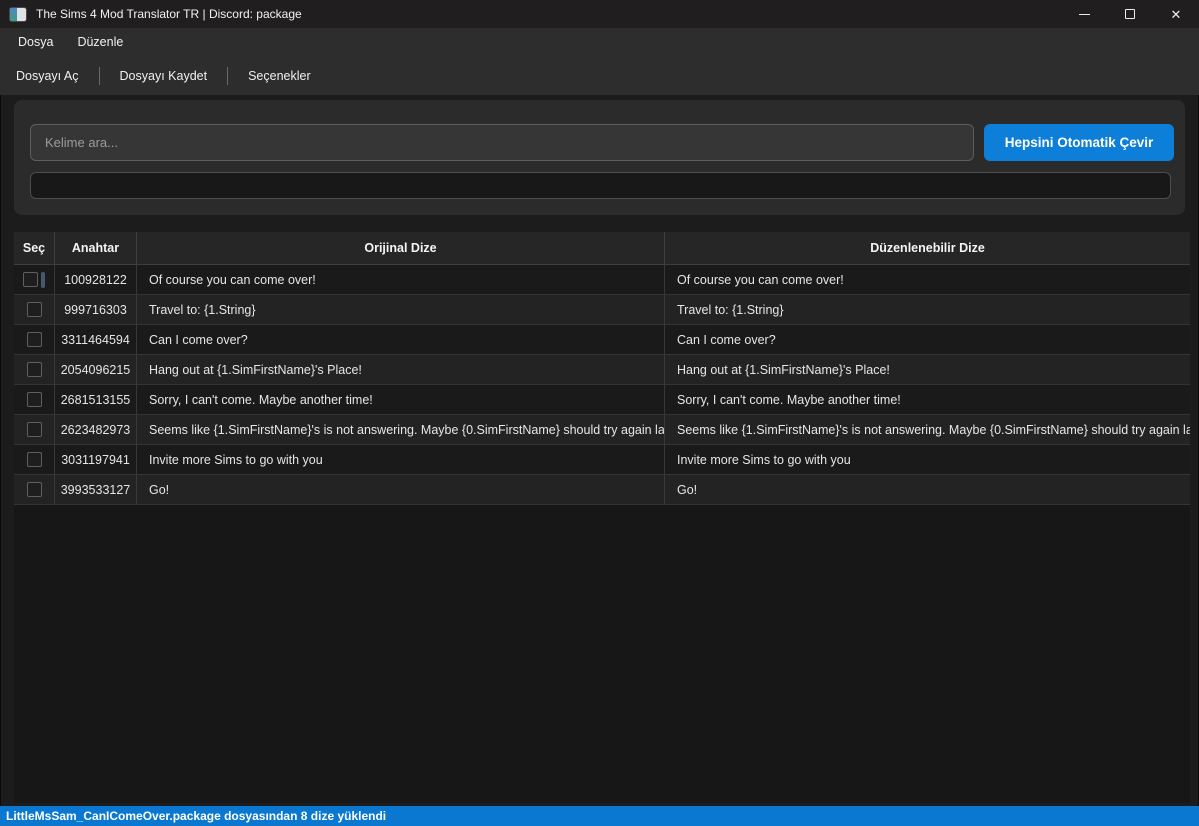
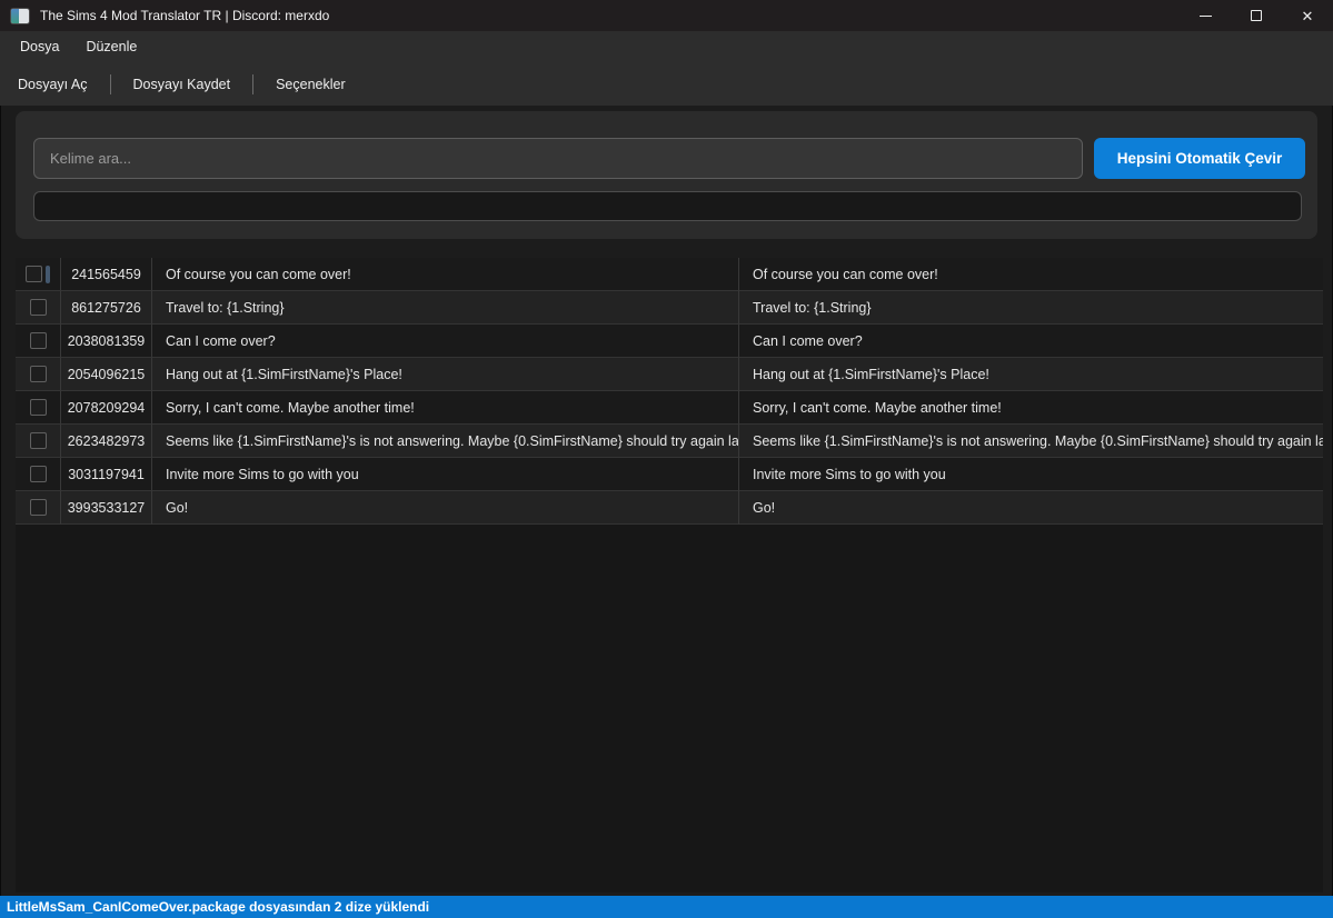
- The Sims 4 Mod Translator TR | Discord: package
+ The Sims 4 Mod Translator TR | Discord: merxdo
  ✕
  Dosya
  Düzenle
  Dosyayı Aç
  Dosyayı Kaydet
  Seçenekler
  Kelime ara...
  Hepsini Otomatik Çevir
- Seç
- Anahtar
- Orijinal Dize
- Düzenlenebilir Dize
- 100928122
+ 241565459
  Of course you can come over!
  Of course you can come over!
- 999716303
+ 861275726
  Travel to: {1.String}
  Travel to: {1.String}
- 3311464594
+ 2038081359
  Can I come over?
  Can I come over?
  2054096215
  Hang out at {1.SimFirstName}'s Place!
  Hang out at {1.SimFirstName}'s Place!
- 2681513155
+ 2078209294
  Sorry, I can't come. Maybe another time!
  Sorry, I can't come. Maybe another time!
  2623482973
  Seems like {1.SimFirstName}'s is not answering. Maybe {0.SimFirstName} should try again la
  Seems like {1.SimFirstName}'s is not answering. Maybe {0.SimFirstName} should try again la
  3031197941
  Invite more Sims to go with you
  Invite more Sims to go with you
  3993533127
  Go!
  Go!
- LittleMsSam_CanIComeOver.package dosyasından 8 dize yüklendi
+ LittleMsSam_CanIComeOver.package dosyasından 2 dize yüklendi
